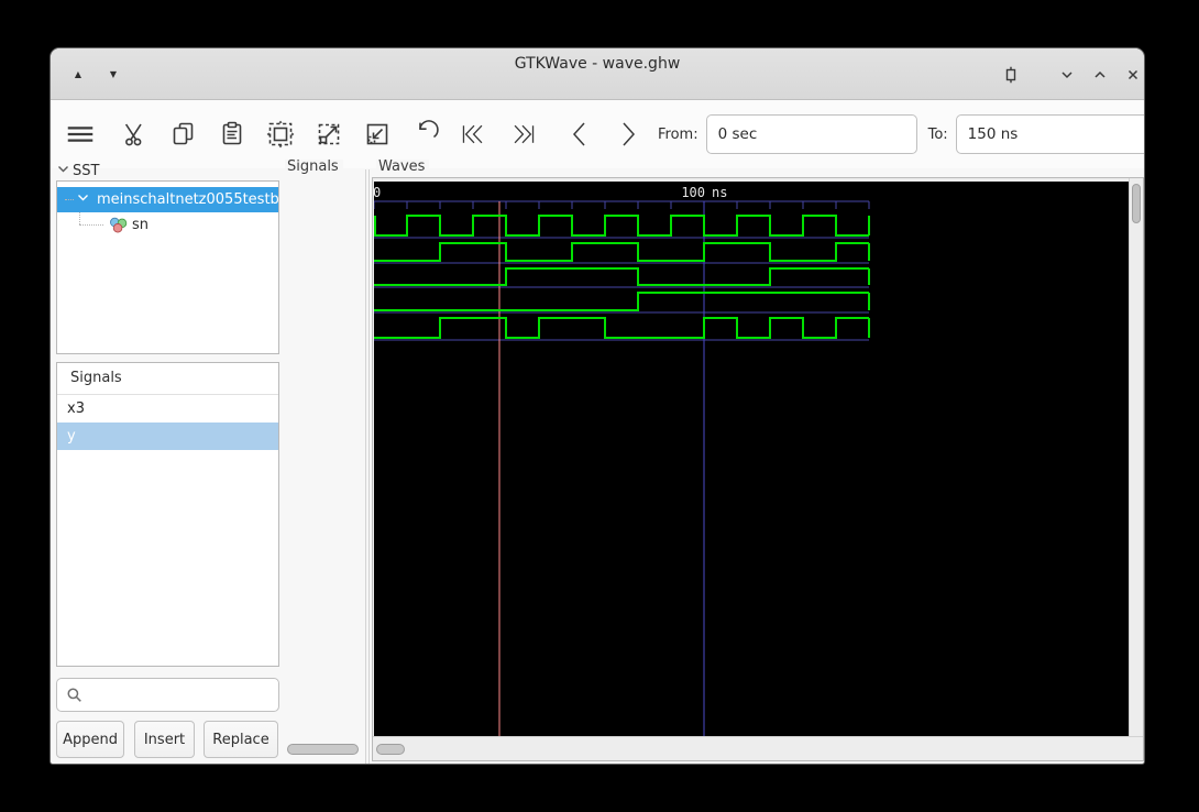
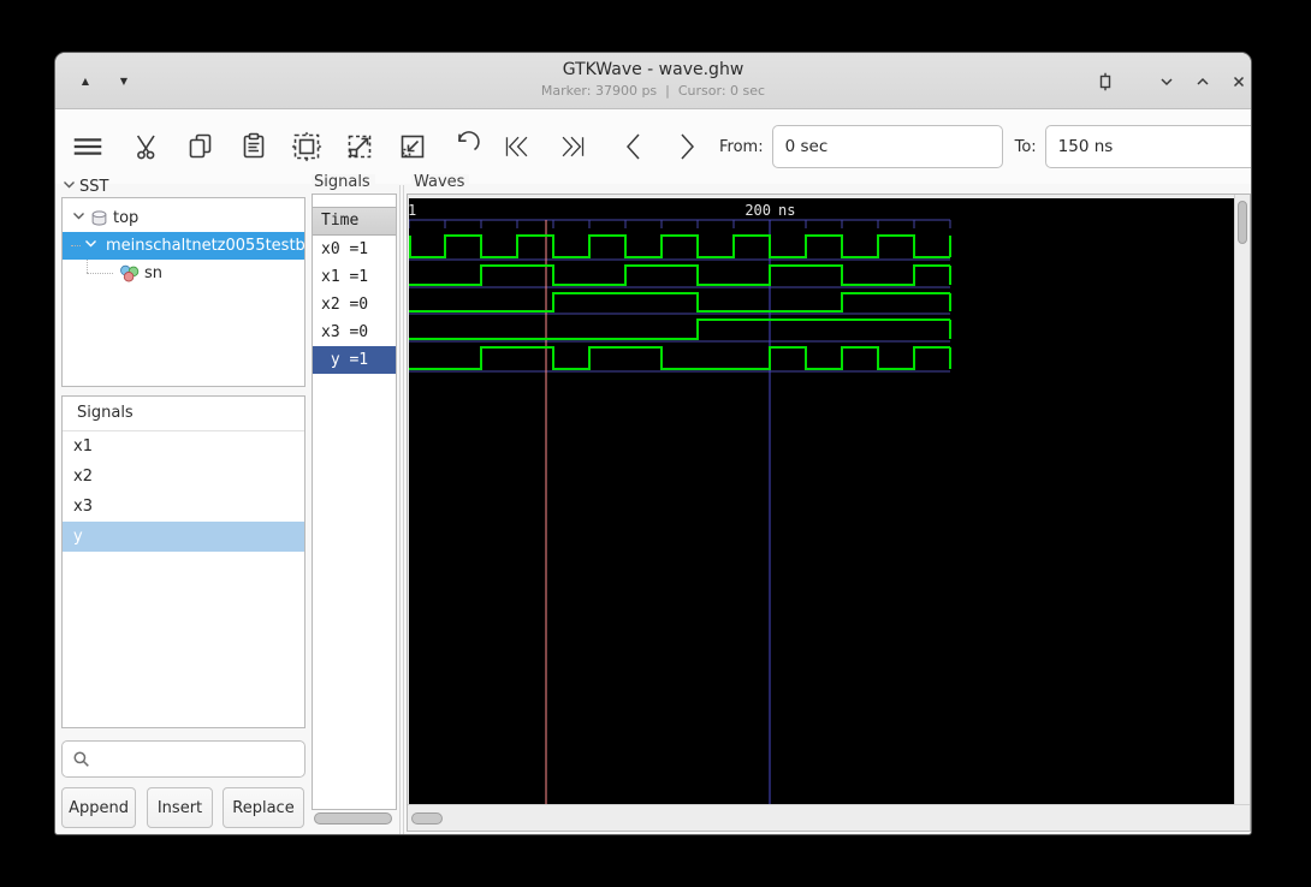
  ▲
  ▼
  GTKWave - wave.ghw
+ Marker: 37900 ps | Cursor: 0 sec
  From:
  0 sec
  To:
  150 ns
  SST
+ top
  meinschaltnetz0055testb
  sn
  Signals
+ x1
+ x2
  x3
  y
  Append
  Insert
  Replace
  Signals
+ Time
+ x0 =1
+ x1 =1
+ x2 =0
+ x3 =0
+ y =1
  Waves
- 0
+ 1
- 100
+ 200
  ns
